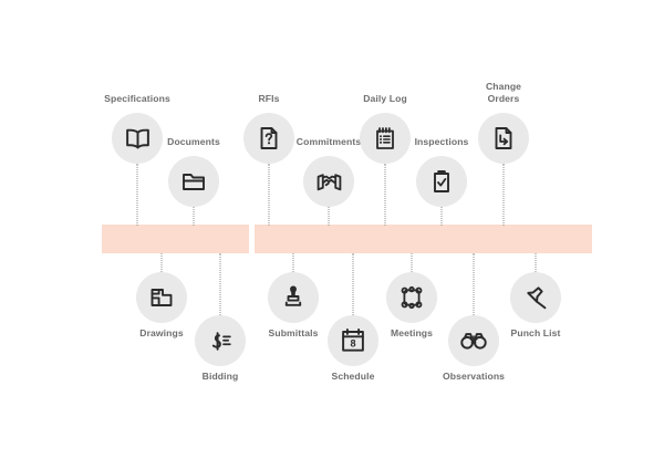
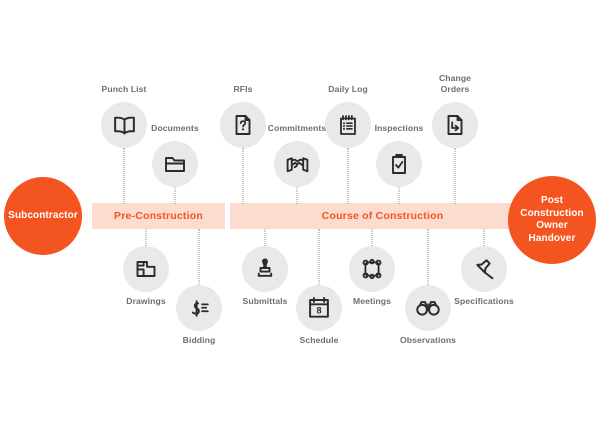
+ Pre-Construction
+ Course of Construction
+ Subcontractor
+ Post Construction Owner Handover
- Specifications
+ Punch List
  Documents
  RFIs
  Commitments
  Daily Log
  Inspections
  Change Orders
  Drawings
  Bidding
  Submittals
  8
  Schedule
  Meetings
  Observations
- Punch List
+ Specifications
